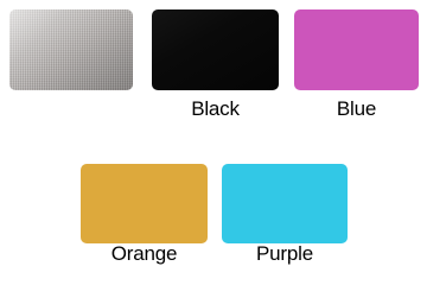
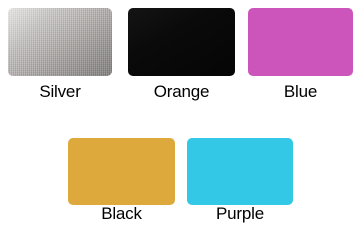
+ Silver
- Black
+ Orange
  Blue
- Orange
+ Black
  Purple
